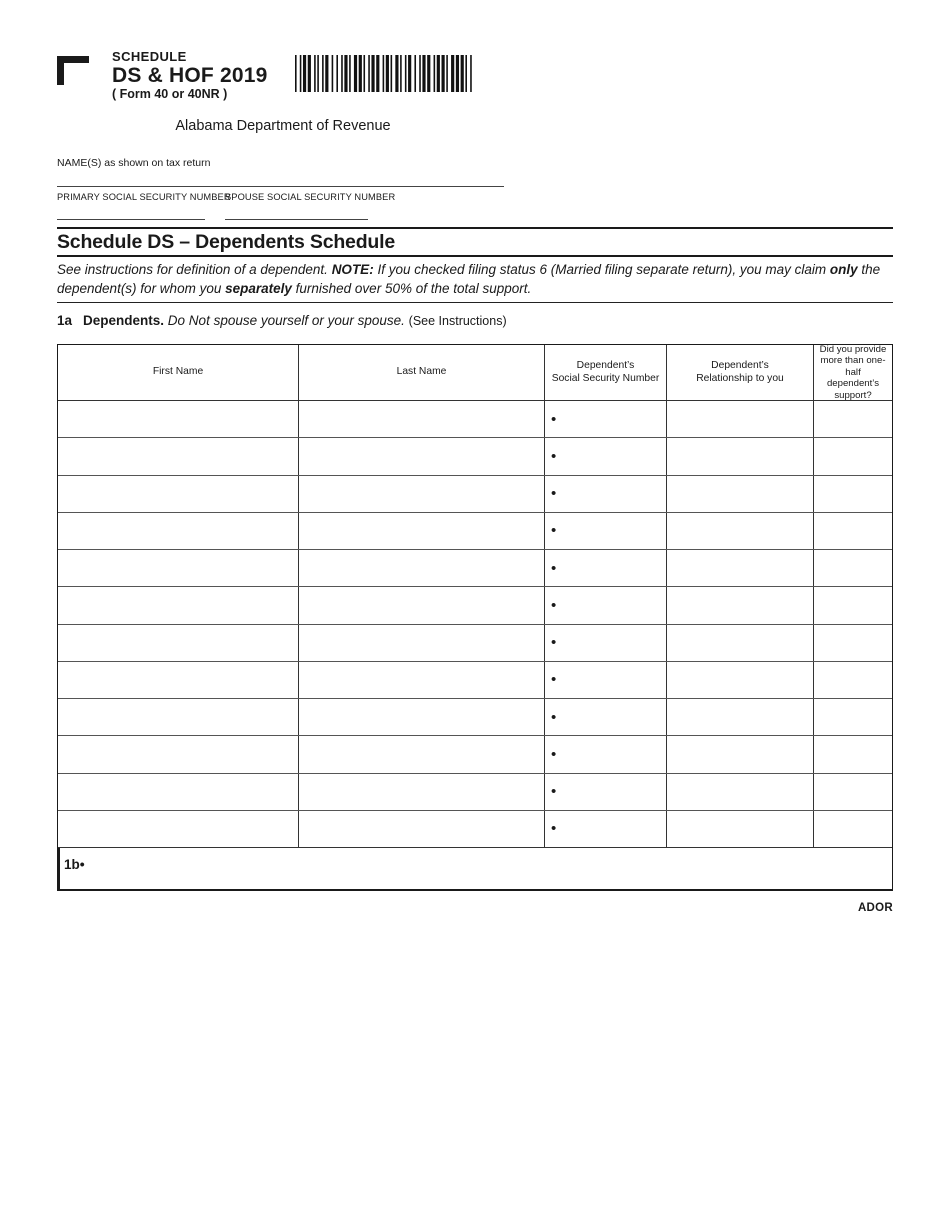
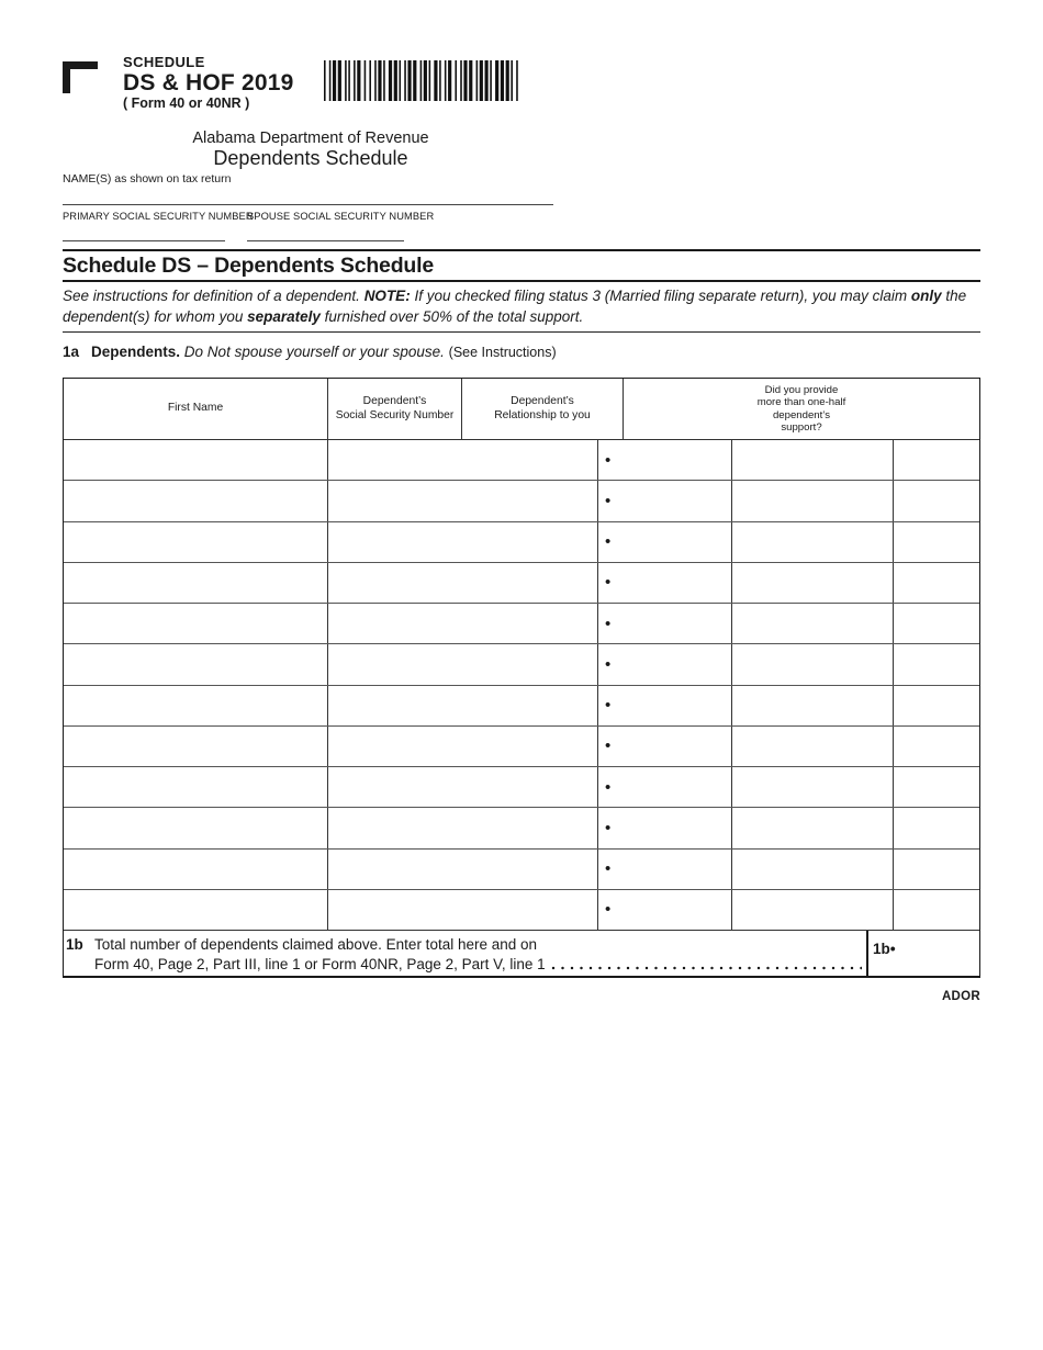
  SCHEDULE
  DS & HOF 2019
  ( Form 40 or 40NR )
  Alabama Department of Revenue
+ Dependents Schedule
  NAME(S) as shown on tax return
  PRIMARY SOCIAL SECURITY NUMBER
  SPOUSE SOCIAL SECURITY NUMBER
  Schedule DS – Dependents Schedule
- See instructions for definition of a dependent. NOTE: If you checked filing status 6 (Married filing separate return), you may claim only the dependent(s) for whom you separately furnished over 50% of the total support.
+ See instructions for definition of a dependent. NOTE: If you checked filing status 3 (Married filing separate return), you may claim only the dependent(s) for whom you separately furnished over 50% of the total support.
  1a Dependents. Do Not spouse yourself or your spouse. (See Instructions)
  First Name
- Last Name
  Dependent’s
  Social Security Number
  Dependent’s
  Relationship to you
  Did you provide
  more than one-half
  dependent’s
  support?
  •
  •
  •
  •
  •
  •
  •
  •
  •
  •
  •
  •
+ 1b
+ Total number of dependents claimed above. Enter total here and on
+ Form 40, Page 2, Part III, line 1 or Form 40NR, Page 2, Part V, line 1
  1b•
  ADOR
